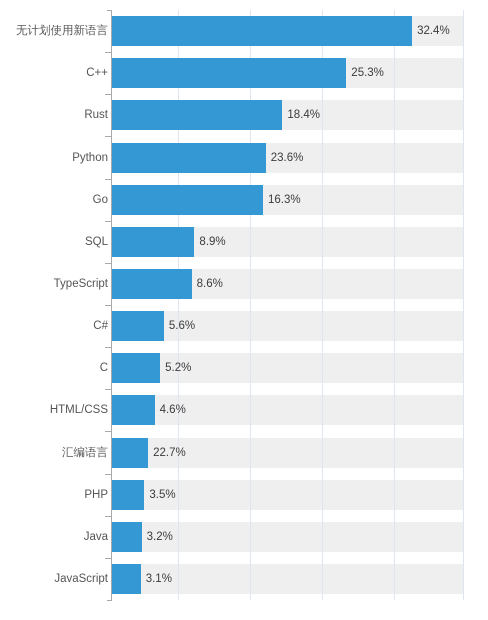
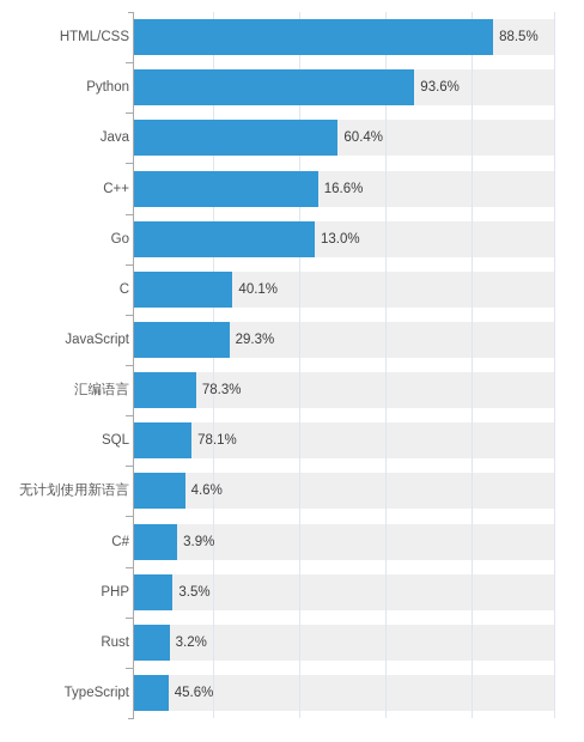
- 无计划使用新语言
+ HTML/CSS
- C++
+ Python
- Rust
+ Java
- Python
+ C++
  Go
- SQL
+ C
- TypeScript
+ JavaScript
- C#
+ 汇编语言
- C
+ SQL
- HTML/CSS
+ 无计划使用新语言
- 汇编语言
+ C#
  PHP
- Java
+ Rust
- JavaScript
+ TypeScript
- 32.4%
+ 88.5%
- 25.3%
+ 93.6%
- 18.4%
+ 60.4%
- 23.6%
+ 16.6%
- 16.3%
+ 13.0%
- 8.9%
+ 40.1%
- 8.6%
+ 29.3%
- 5.6%
+ 78.3%
- 5.2%
+ 78.1%
  4.6%
- 22.7%
+ 3.9%
  3.5%
  3.2%
- 3.1%
+ 45.6%
